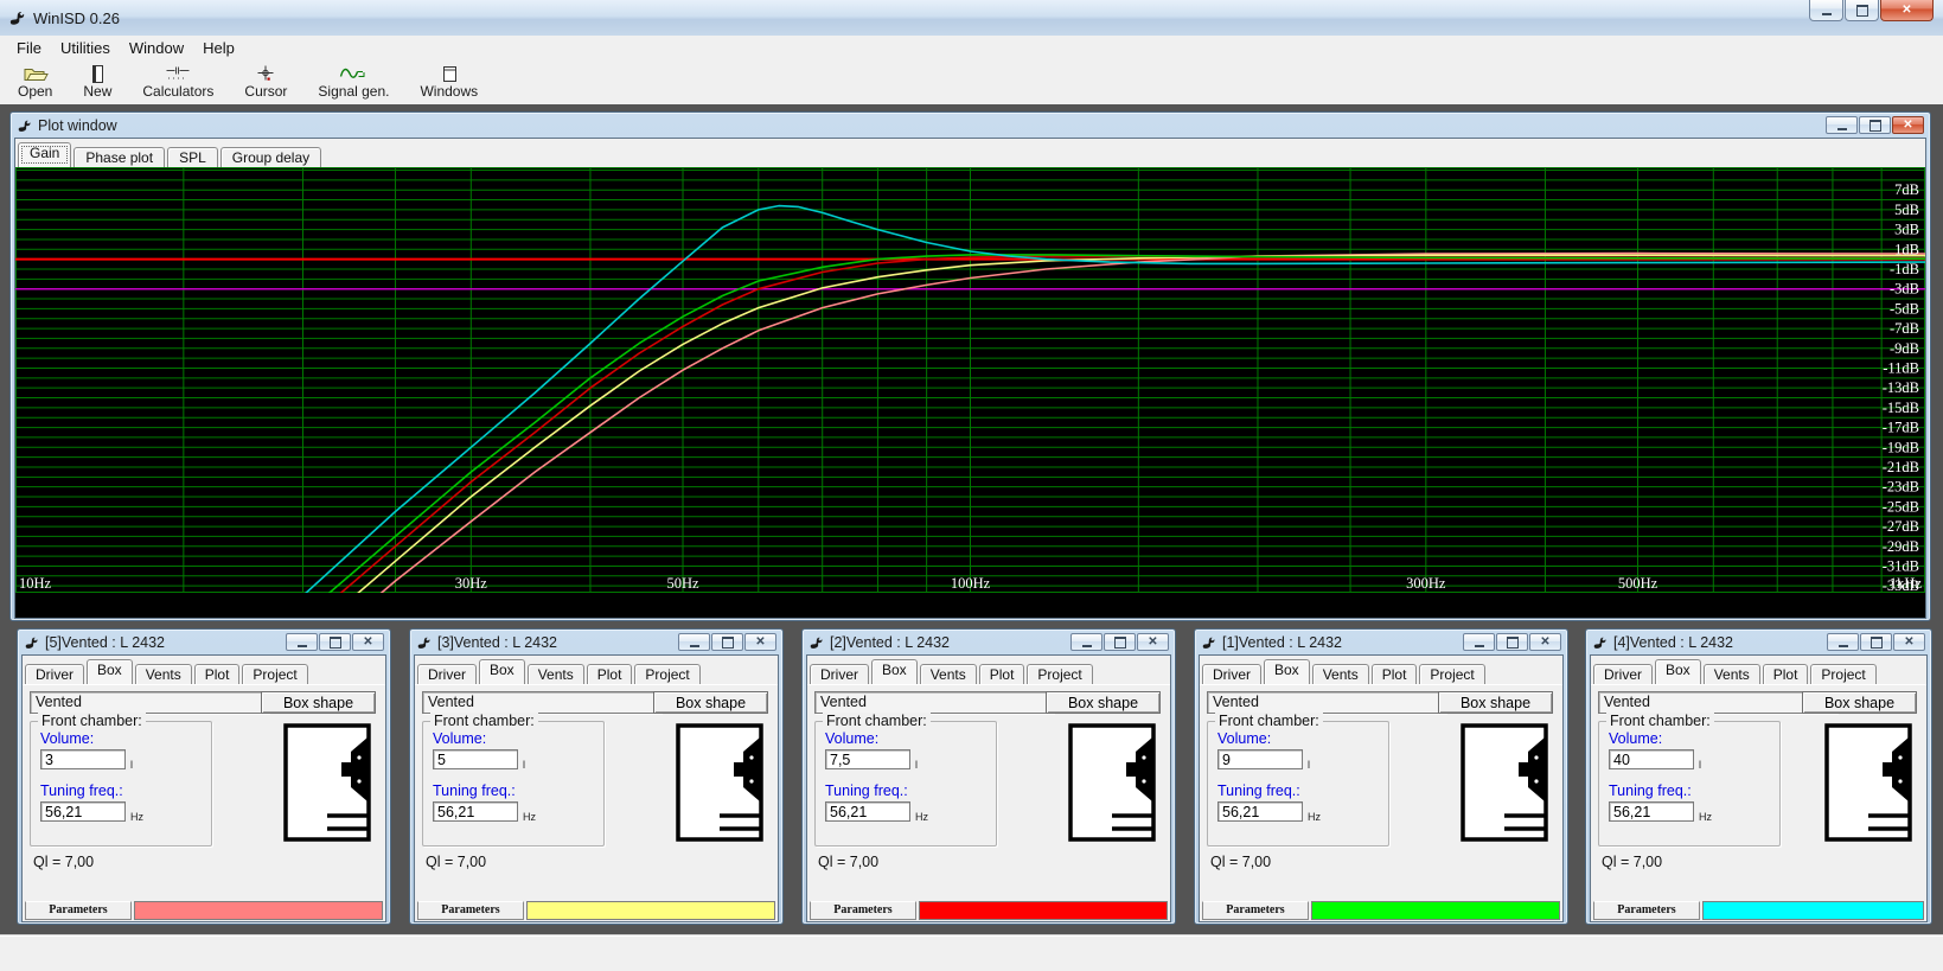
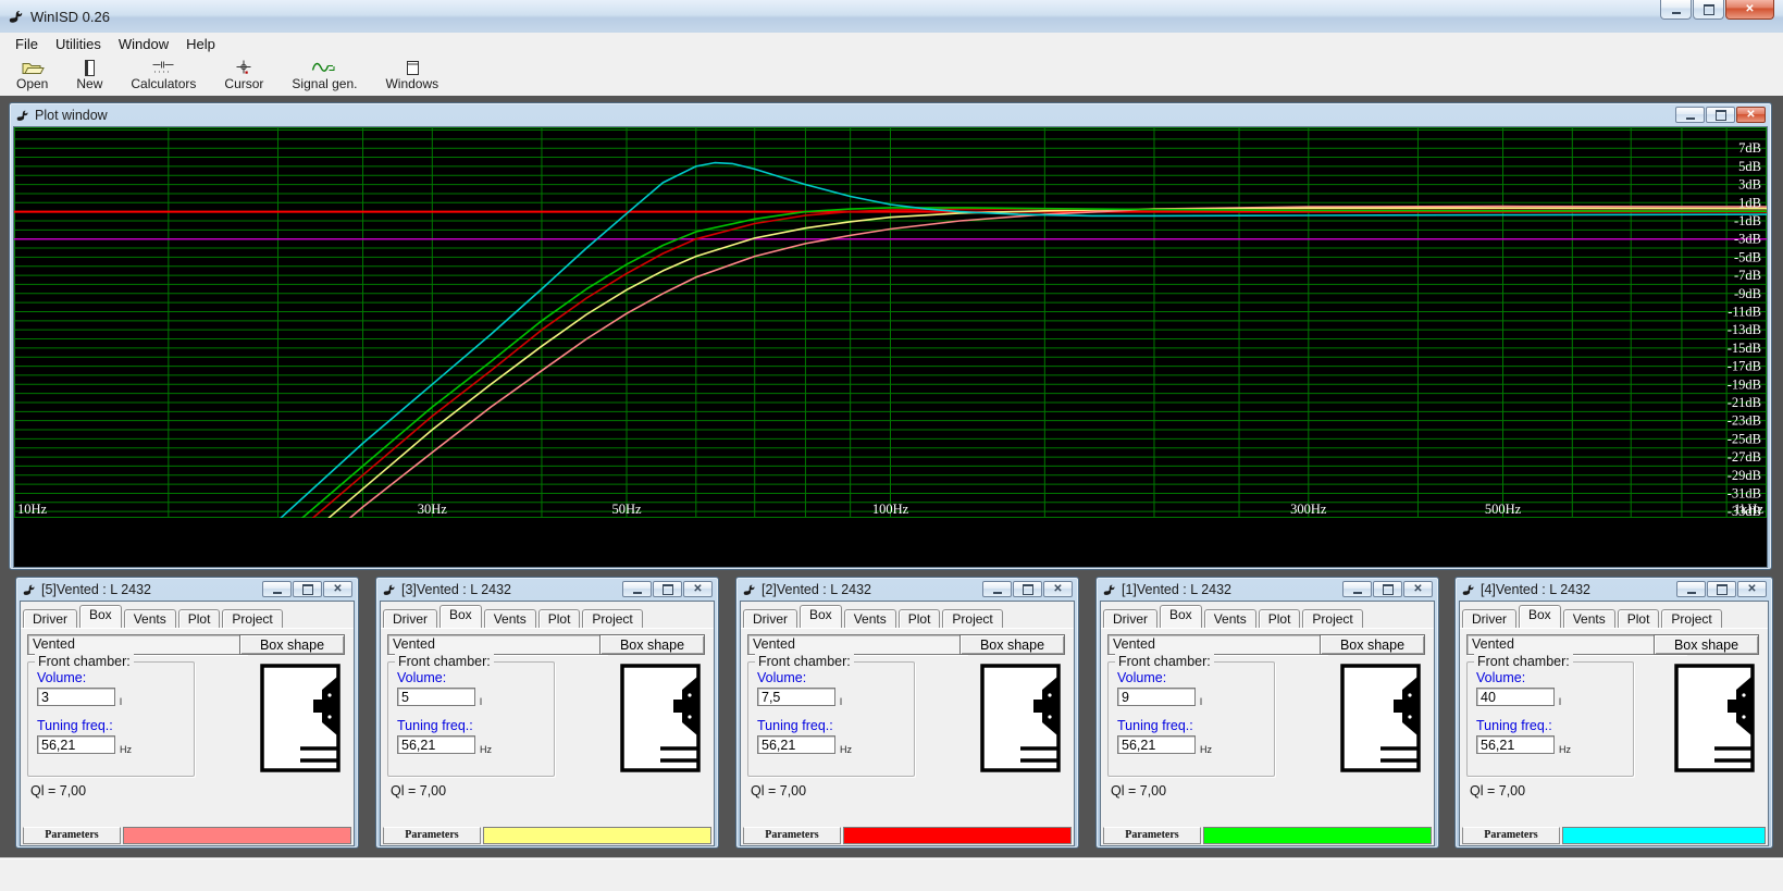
  WinISD 0.26
  ✕
  File
  Utilities
  Window
  Help
  Open
  New
  Calculators
  Cursor
  Signal gen.
  Windows
  Plot window
  ✕
- Gain
- Phase plot
- SPL
- Group delay
  7dB
  5dB
  3dB
  1dB
  -1dB
  -3dB
  -5dB
  -7dB
  -9dB
  -11dB
  -13dB
  -15dB
  -17dB
  -19dB
  -21dB
  -23dB
  -25dB
  -27dB
  -29dB
  -31dB
  -33dB
  10Hz
  30Hz
  50Hz
  100Hz
  300Hz
  500Hz
  1kHz
  [5]Vented : L 2432
  ✕
  Driver
  Box
  Vents
  Plot
  Project
  Vented
  Box shape
  Front chamber:
  Volume:
  3
  l
  Tuning freq.:
  56,21
  Hz
  Ql = 7,00
  Parameters
  [3]Vented : L 2432
  ✕
  Driver
  Box
  Vents
  Plot
  Project
  Vented
  Box shape
  Front chamber:
  Volume:
  5
  l
  Tuning freq.:
  56,21
  Hz
  Ql = 7,00
  Parameters
  [2]Vented : L 2432
  ✕
  Driver
  Box
  Vents
  Plot
  Project
  Vented
  Box shape
  Front chamber:
  Volume:
  7,5
  l
  Tuning freq.:
  56,21
  Hz
  Ql = 7,00
  Parameters
  [1]Vented : L 2432
  ✕
  Driver
  Box
  Vents
  Plot
  Project
  Vented
  Box shape
  Front chamber:
  Volume:
  9
  l
  Tuning freq.:
  56,21
  Hz
  Ql = 7,00
  Parameters
  [4]Vented : L 2432
  ✕
  Driver
  Box
  Vents
  Plot
  Project
  Vented
  Box shape
  Front chamber:
  Volume:
  40
  l
  Tuning freq.:
  56,21
  Hz
  Ql = 7,00
  Parameters
